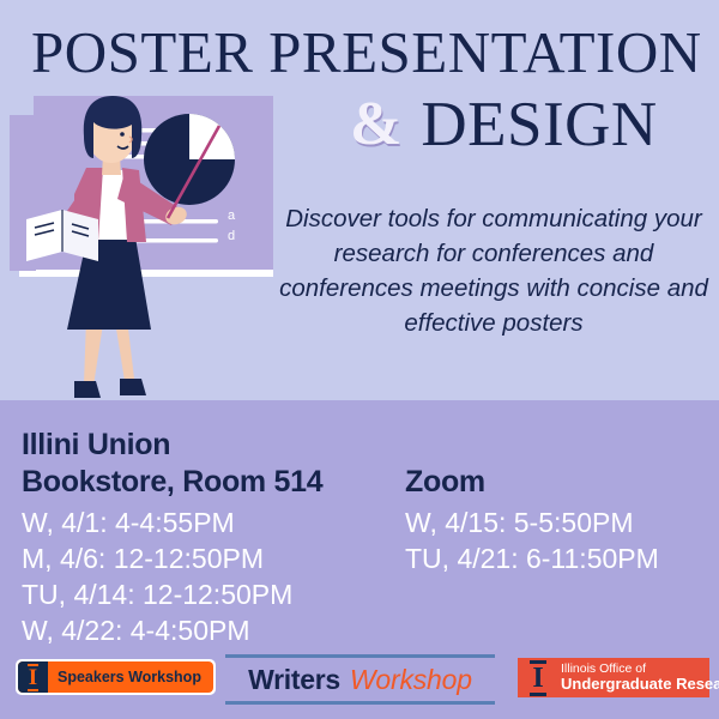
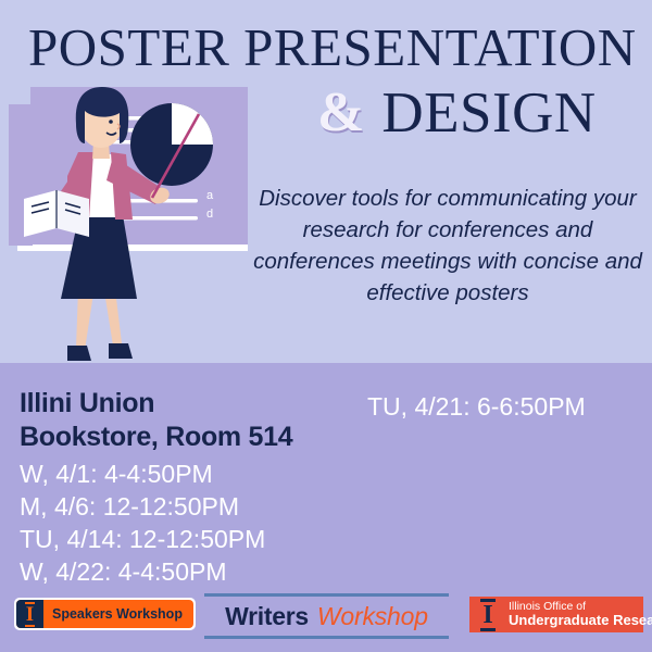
  a
  d
  POSTER PRESENTATION
  &
  DESIGN
  Discover tools for communicating your research for conferences and conferences meetings with concise and effective posters
  Illini Union
  Bookstore, Room 514
- W, 4/1: 4-4:55PM
+ W, 4/1: 4-4:50PM
  M, 4/6: 12-12:50PM
  TU, 4/14: 12-12:50PM
  W, 4/22: 4-4:50PM
- Zoom
- W, 4/15: 5-5:50PM
- TU, 4/21: 6-11:50PM
+ TU, 4/21: 6-6:50PM
  I
  Speakers Workshop
  Writers
  Workshop
  I
  Illinois Office of
  Undergraduate Resea
